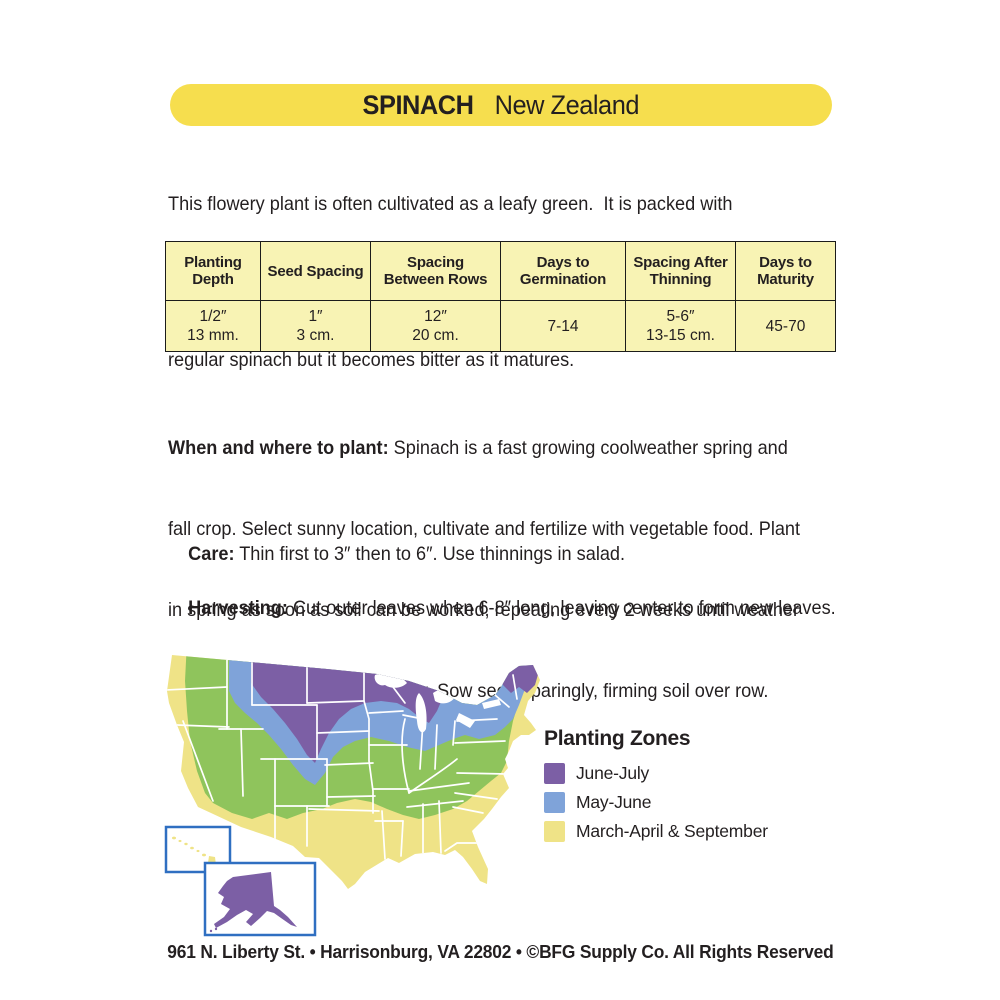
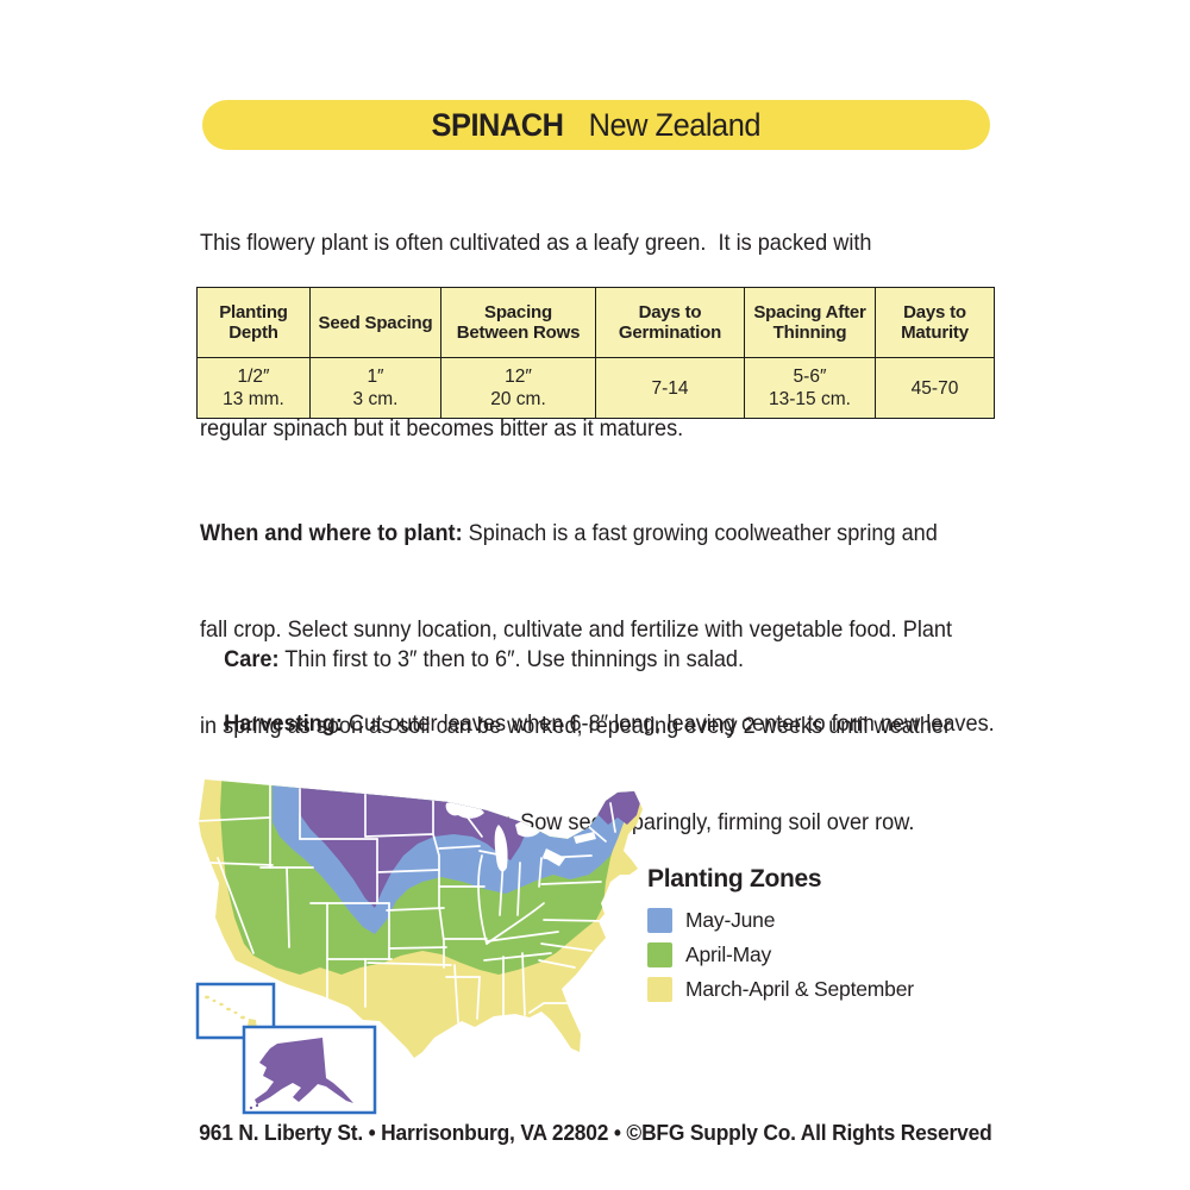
  SPINACH
  New Zealand
  This flowery plant is often cultivated as a leafy green. It is packed with
  regular spinach but it becomes bitter as it matures.
  Planting Depth	Seed Spacing	Spacing Between Rows	Days to Germination	Spacing After Thinning	Days to Maturity
  1/2″13 mm.	1″3 cm.	12″20 cm.	7-14	5-6″13-15 cm.	45-70
  When and where to plant: Spinach is a fast growing coolweather spring and
  fall crop. Select sunny location, cultivate and fertilize with vegetable food. Plant
  in spring as soon as soil can be worked, repeating every 2 weeks until weather
  Care: Thin first to 3″ then to 6″. Use thinnings in salad.
  Harvesting: Cut outer leaves when 6-8″ long, leaving center to form new leaves.
  Planting Zones
- June-July
  May-June
+ April-May
  March-April & September
  961 N. Liberty St. • Harrisonburg, VA 22802 • ©BFG Supply Co. All Rights Reserved
